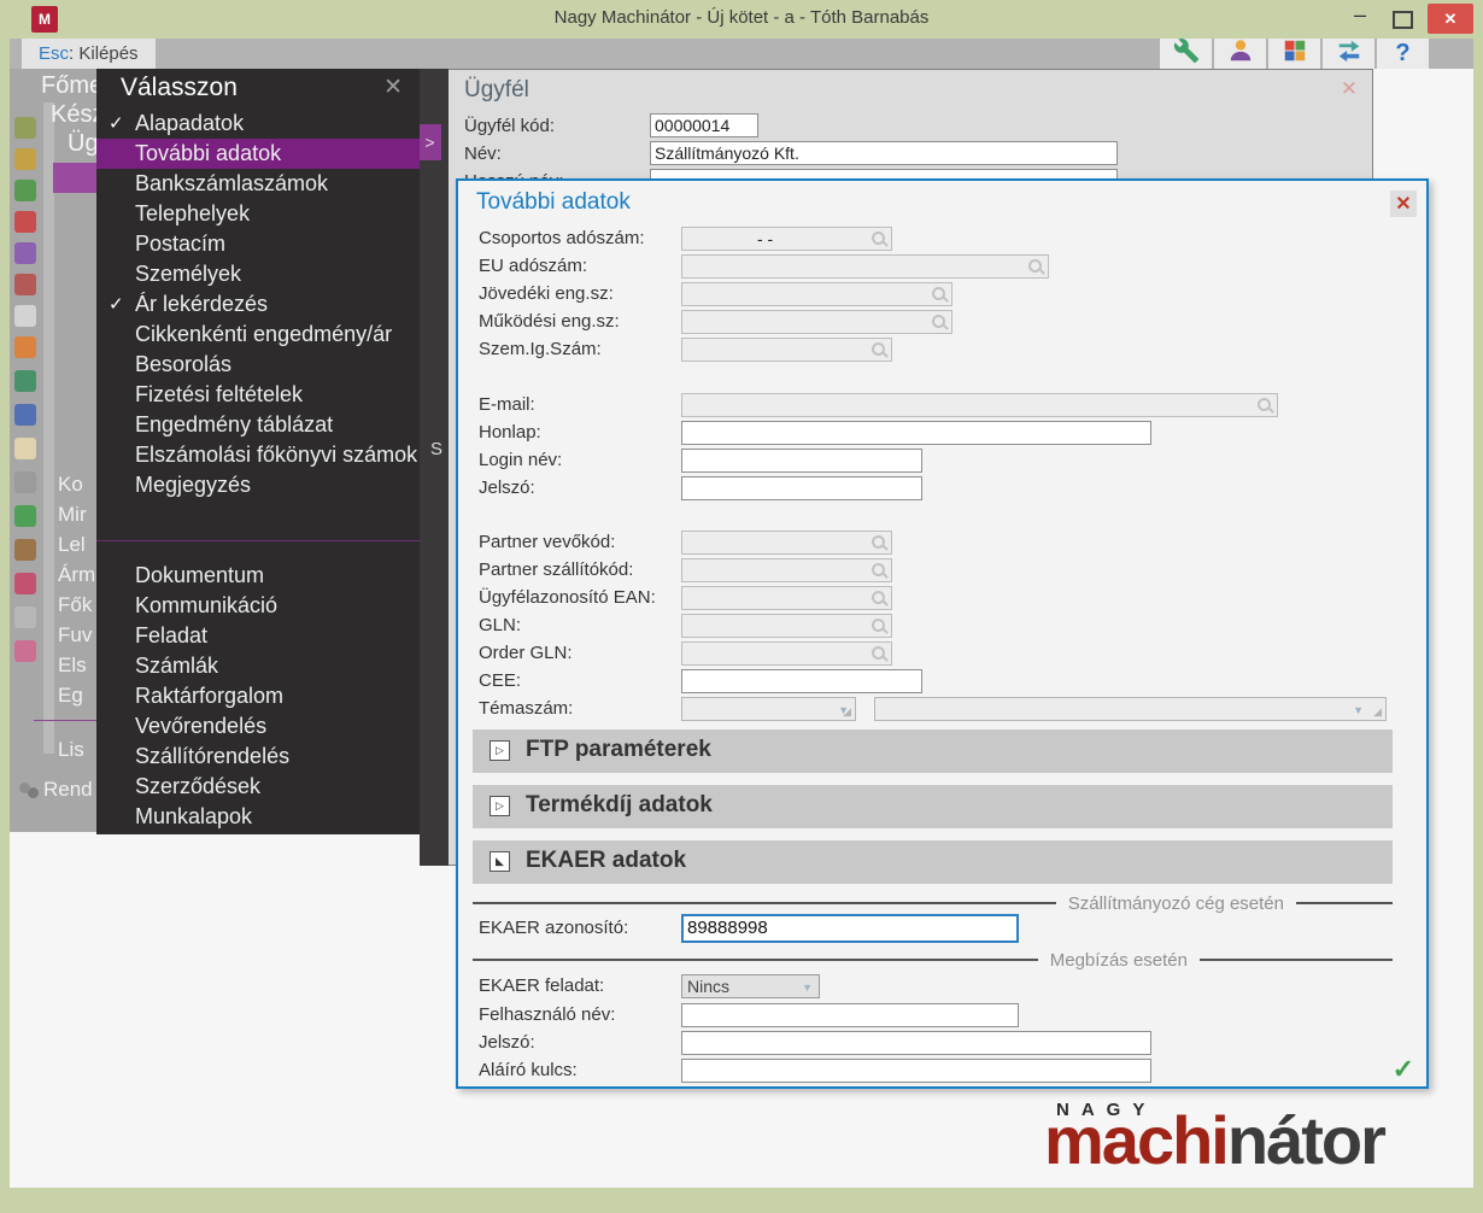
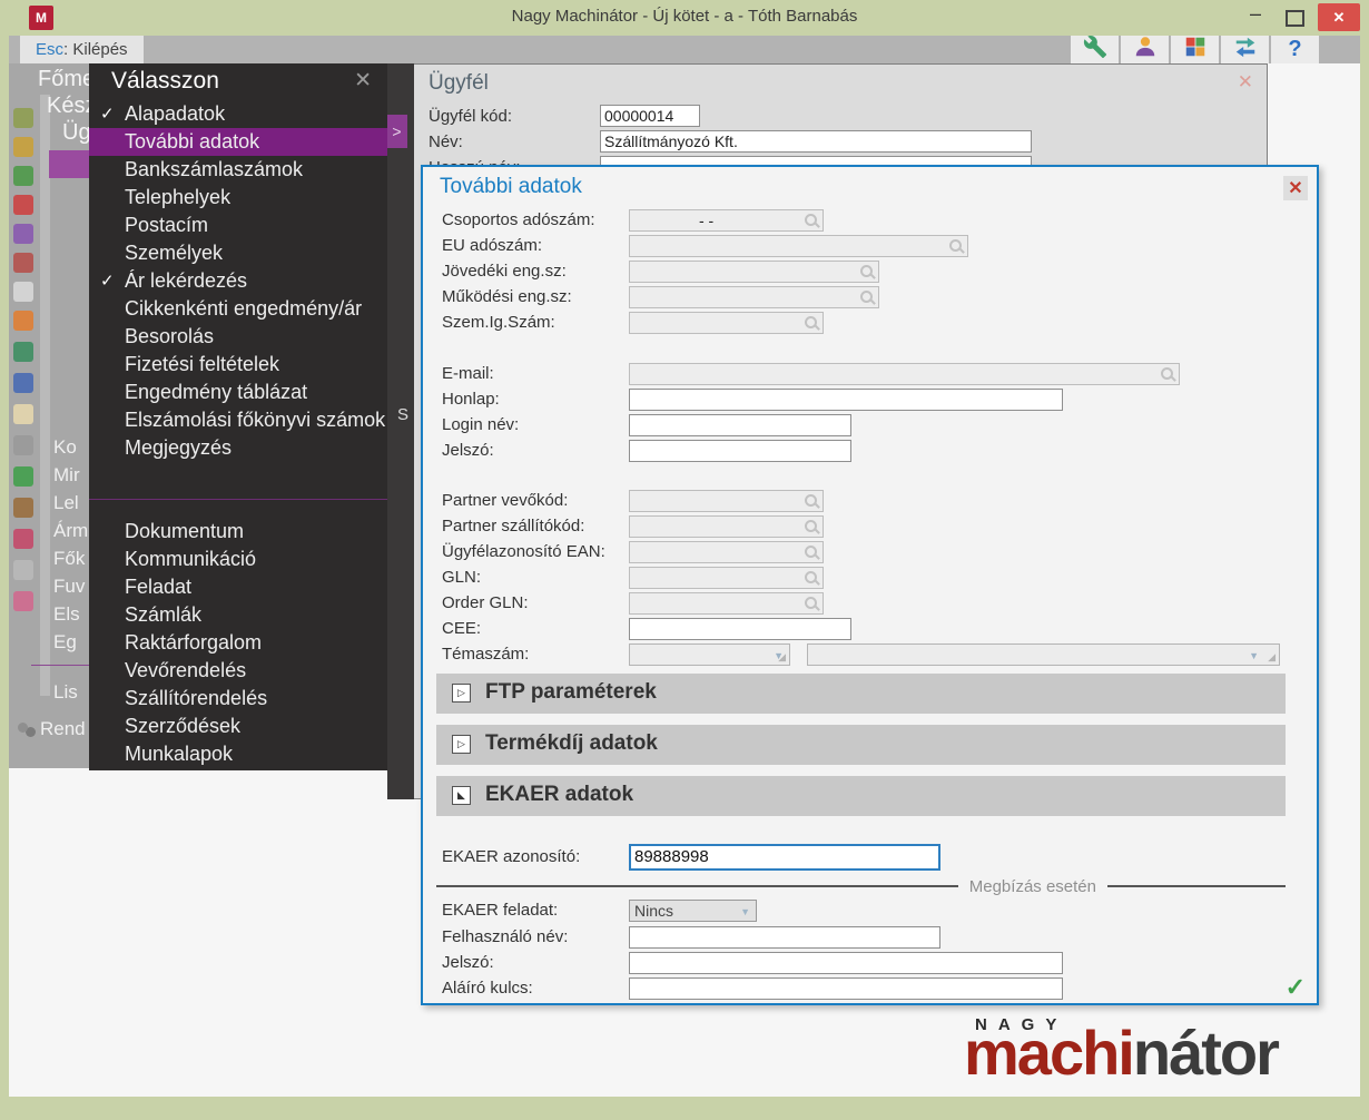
  M
  Nagy Machinátor - Új kötet - a - Tóth Barnabás
  –
  ✕
  Esc
  : Kilépés
  ?
  Kés
  Üg
  Ko
  Mir
  Lel
  Árm
  Fők
  Fuv
  Els
  Eg
  Lis
  Rend
  Ügyfél
  ✕
  Ügyfél kód:
  00000014
  Név:
  Szállítmányozó Kft.
  S
  >
  Válasszon
  ✕
  ✓
  Alapadatok
  További adatok
  Bankszámlaszámok
  Telephelyek
  Postacím
  Személyek
  ✓
  Ár lekérdezés
  Cikkenkénti engedmény/ár
  Besorolás
  Fizetési feltételek
  Engedmény táblázat
  Elszámolási főkönyvi számok
  Megjegyzés
  Dokumentum
  Kommunikáció
  Feladat
  Számlák
  Raktárforgalom
  Vevőrendelés
  Szállítórendelés
  Szerződések
  Munkalapok
  További adatok
  ✕
  Csoportos adószám:
  - -
  EU adószám:
  Jövedéki eng.sz:
  Működési eng.sz:
  Szem.Ig.Szám:
  E-mail:
  Honlap:
  Login név:
  Jelszó:
  Partner vevőkód:
  Partner szállítókód:
  Ügyfélazonosító EAN:
  GLN:
  Order GLN:
  CEE:
  Témaszám:
  ▼
  ◢
  ▼
  ◢
  ▷
  FTP paraméterek
  ▷
  Termékdíj adatok
  ◣
  EKAER adatok
- Szállítmányozó cég esetén
  EKAER azonosító:
  89888998
  Megbízás esetén
  EKAER feladat:
  Nincs
  ▼
  Felhasználó név:
  Jelszó:
  Aláíró kulcs:
  ✓
  NAGY
  machinátor
